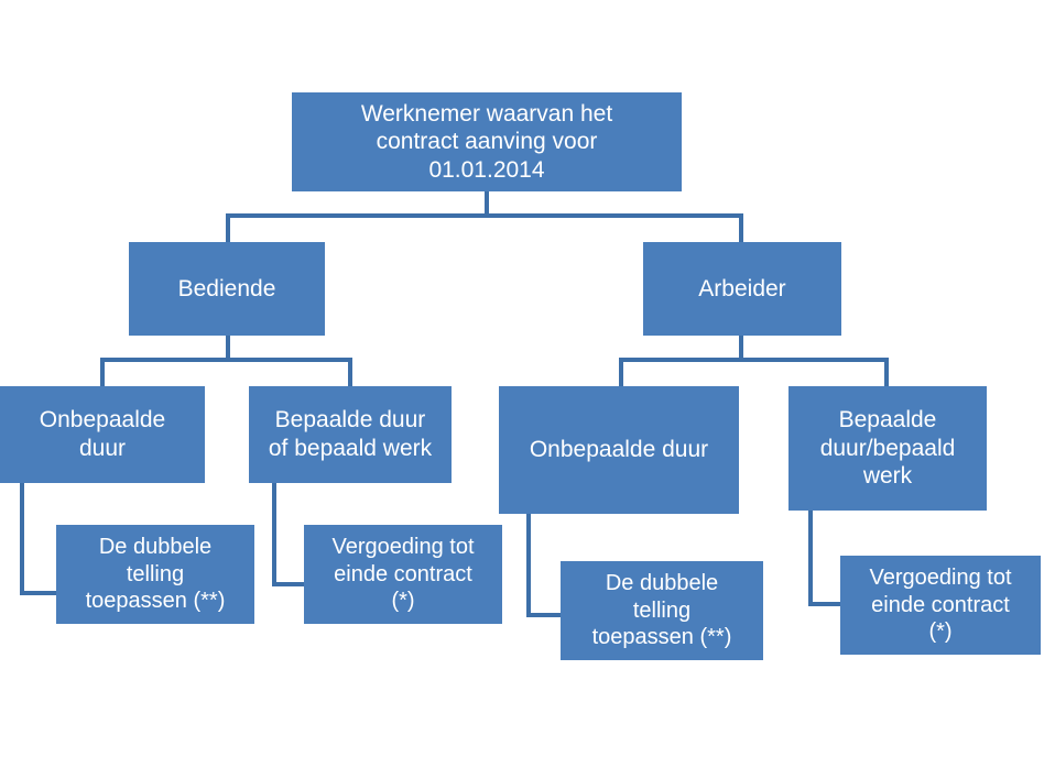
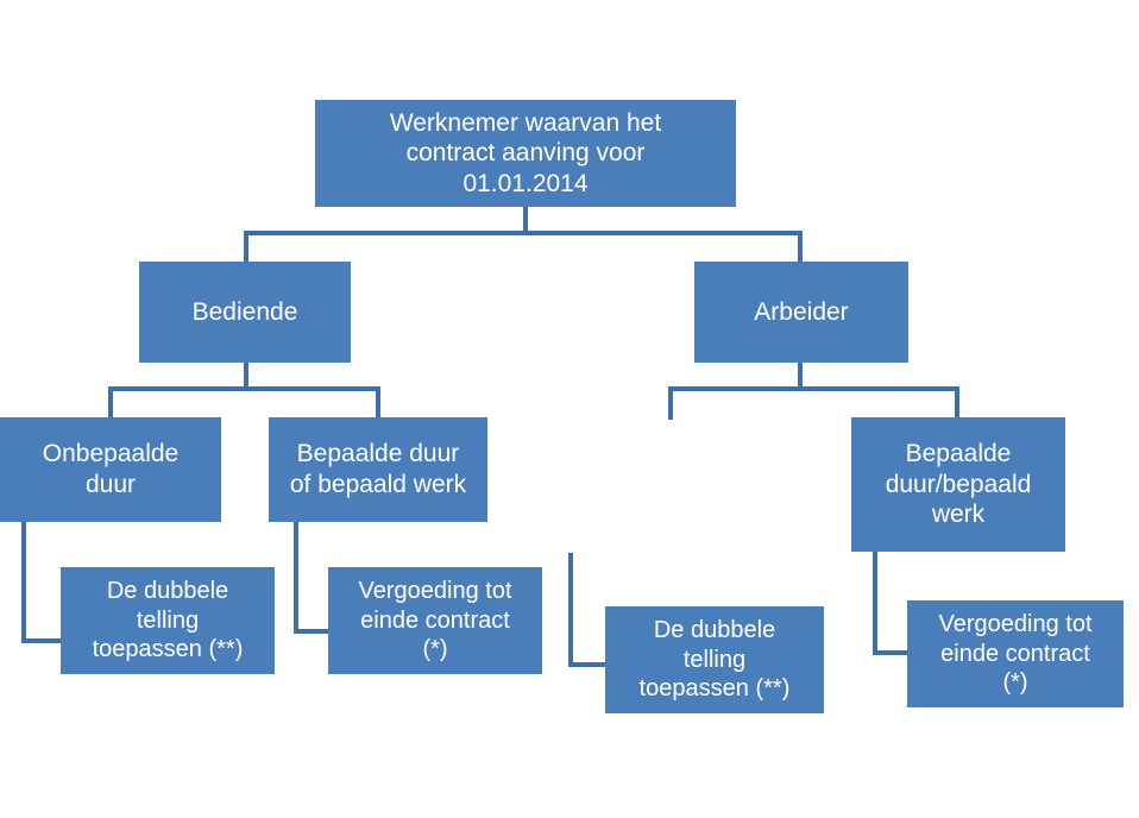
  Werknemer waarvan het
  contract aanving voor
  01.01.2014
  Bediende
  Arbeider
  Onbepaalde
  duur
  Bepaalde duur
  of bepaald werk
- Onbepaalde duur
  Bepaalde
  duur/bepaald
  werk
  De dubbele
  telling
  toepassen (**)
  Vergoeding tot
  einde contract
  (*)
  De dubbele
  telling
  toepassen (**)
  Vergoeding tot
  einde contract
  (*)
